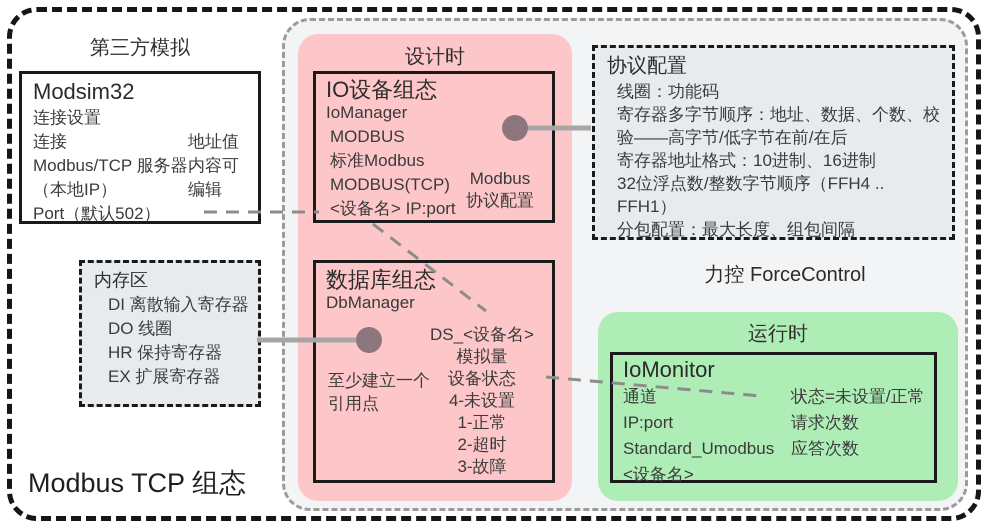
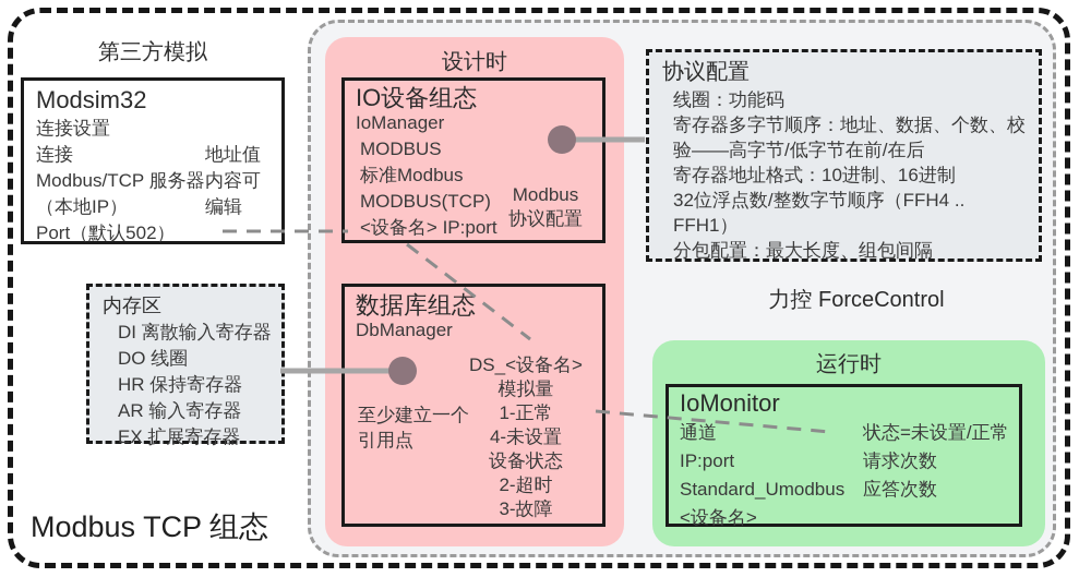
  第三方模拟
  Modsim32
  连接设置
  连接
  Modbus/TCP 服务器
  （本地IP）
  Port（默认502）
  地址值
  内容可
  编辑
  内存区
  DI 离散输入寄存器
  DO 线圈
  HR 保持寄存器
+ AR 输入寄存器
  EX 扩展寄存器
  Modbus TCP 组态
  力控 ForceControl
  设计时
  IO设备组态
  IoManager
  MODBUS
  标准Modbus
  MODBUS(TCP)
  <设备名> IP:port
  Modbus
  协议配置
  数据库组态
  DbManager
  至少建立一个
  引用点
  DS_<设备名>
  模拟量
- 设备状态
+ 1-正常
  4-未设置
- 1-正常
+ 设备状态
  2-超时
  3-故障
  协议配置
  线圈：功能码
  寄存器多字节顺序：地址、数据、个数、校验——高字节/低字节在前/在后
  寄存器地址格式：10进制、16进制
  32位浮点数/整数字节顺序（FFH4 .. FFH1）
  分包配置：最大长度、组包间隔
  运行时
  IoMonitor
  通道
  IP:port
  Standard_Umodbus
  <设备名>
  状态=未设置/正常
  请求次数
  应答次数
